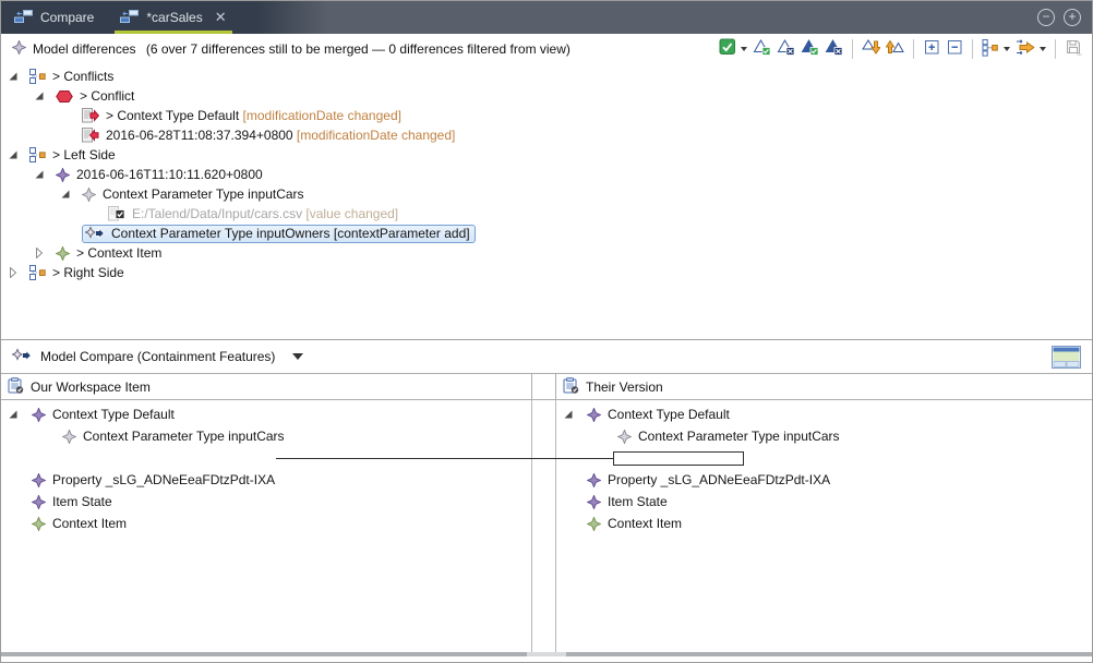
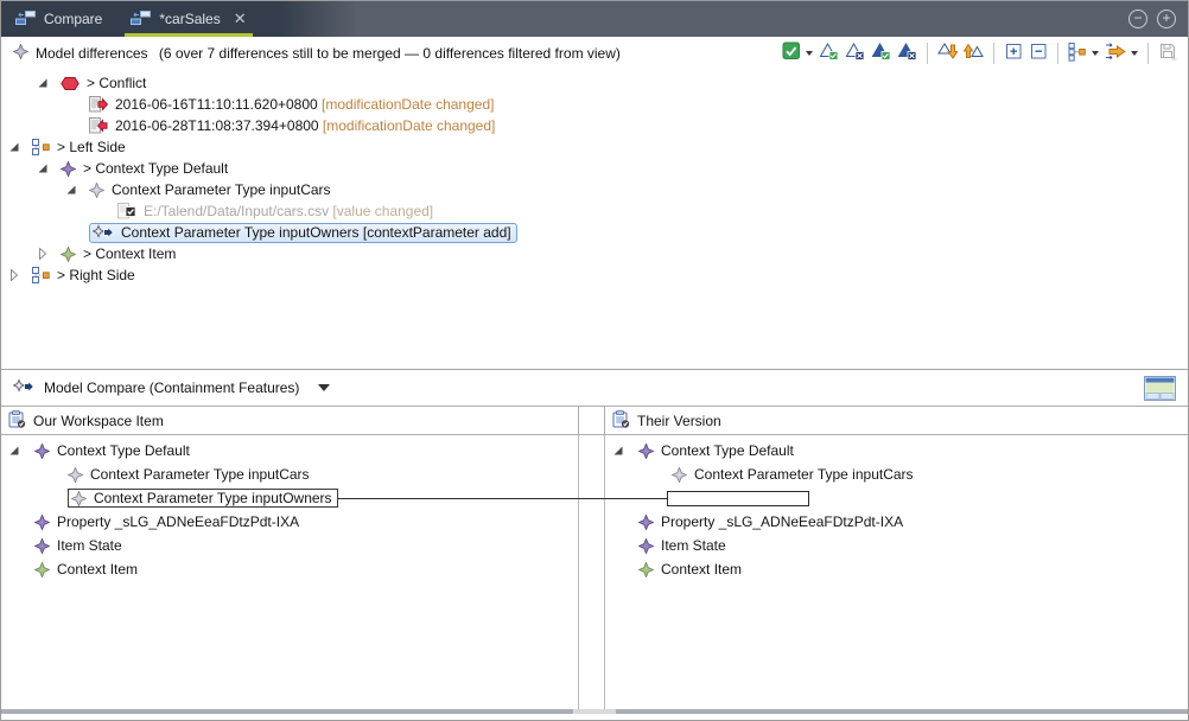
  Compare
  *carSales
  ✕
  −
  +
  Model differences
  (6 over 7 differences still to be merged — 0 differences filtered from view)
- > Conflicts
  > Conflict
- > Context Type Default
+ 2016-06-16T11:10:11.620+0800
  [modificationDate changed]
  2016-06-28T11:08:37.394+0800
  [modificationDate changed]
  > Left Side
- 2016-06-16T11:10:11.620+0800
+ > Context Type Default
  Context Parameter Type inputCars
  E:/Talend/Data/Input/cars.csv
  [value changed]
  Context Parameter Type inputOwners [contextParameter add]
  > Context Item
  > Right Side
  Model Compare (Containment Features)
  Our Workspace Item
  Their Version
  Context Type Default
  Context Parameter Type inputCars
+ Context Parameter Type inputOwners
  Property _sLG_ADNeEeaFDtzPdt-IXA
  Item State
  Context Item
  Context Type Default
  Context Parameter Type inputCars
  Property _sLG_ADNeEeaFDtzPdt-IXA
  Item State
  Context Item
